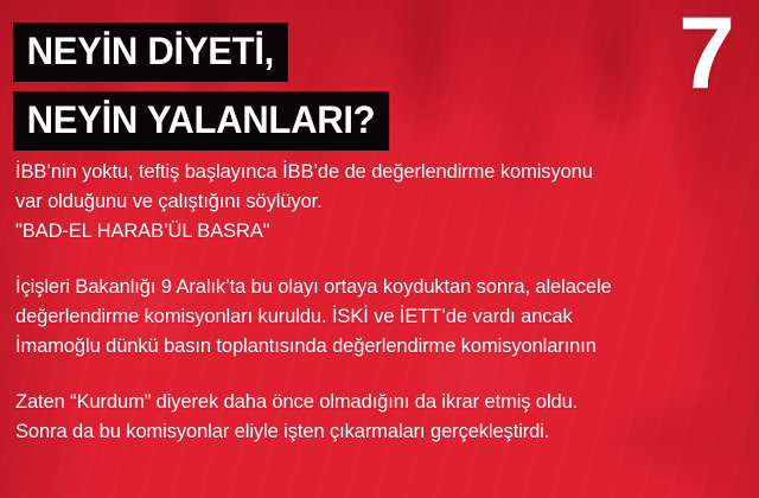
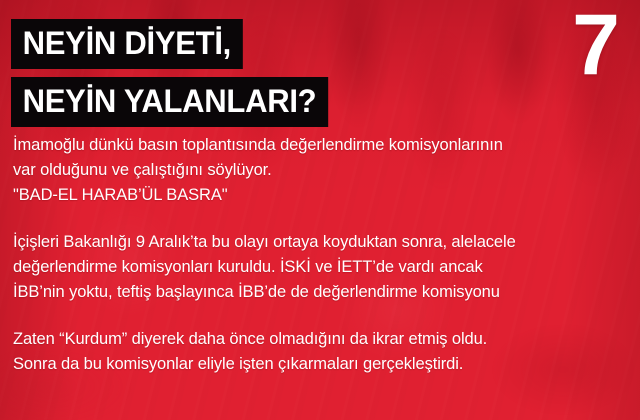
  7
  NEYİN DİYETİ,
  NEYİN YALANLARI?
- İBB’nin yoktu, teftiş başlayınca İBB’de de değerlendirme komisyonu
+ İmamoğlu dünkü basın toplantısında değerlendirme komisyonlarının
  var olduğunu ve çalıştığını söylüyor.
  "BAD-EL HARAB’ÜL BASRA"
  İçişleri Bakanlığı 9 Aralık’ta bu olayı ortaya koyduktan sonra, alelacele
  değerlendirme komisyonları kuruldu. İSKİ ve İETT’de vardı ancak
- İmamoğlu dünkü basın toplantısında değerlendirme komisyonlarının
+ İBB’nin yoktu, teftiş başlayınca İBB’de de değerlendirme komisyonu
  Zaten “Kurdum” diyerek daha önce olmadığını da ikrar etmiş oldu.
  Sonra da bu komisyonlar eliyle işten çıkarmaları gerçekleştirdi.
